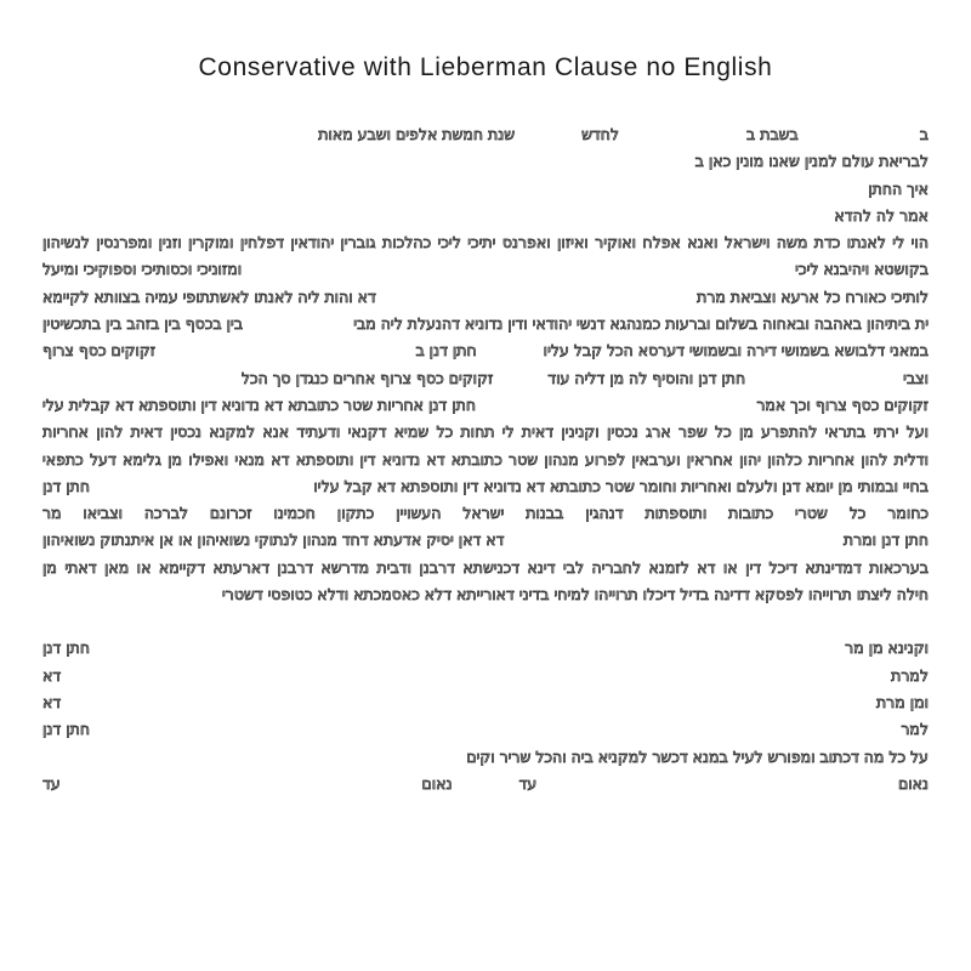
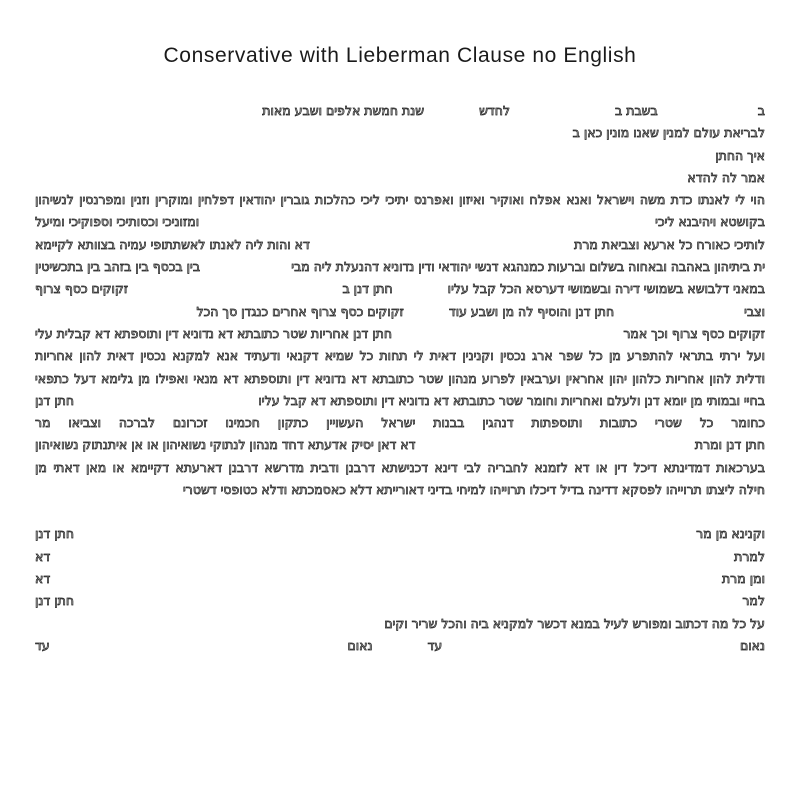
  Conservative with Lieberman Clause no English
  ב
  בשבת ב
  לחדש
  שנת חמשת אלפים ושבע מאות
  לבריאת עולם למנין שאנו מונין כאן ב
  איך החתן
  אמר לה להדא
  הוי לי לאנתו כדת משה וישראל ואנא אפלח ואוקיר ואיזון ואפרנס יתיכי ליכי כהלכות גוברין יהודאין דפלחין ומוקרין וזנין ומפרנסין לנשיהון
  בקושטא ויהיבנא ליכי
  ומזוניכי וכסותיכי וספוקיכי ומיעל
  לותיכי כאורח כל ארעא וצביאת מרת
  דא והות ליה לאנתו לאשתתופי עמיה בצוותא לקיימא
  ית ביתיהון באהבה ובאחוה בשלום וברעות כמנהגא דנשי יהודאי ודין נדוניא דהנעלת ליה מבי
  בין בכסף בין בזהב בין בתכשיטין
  במאני דלבושא בשמושי דירה ובשמושי דערסא הכל קבל עליו
  חתן דנן ב
  זקוקים כסף צרוף
  וצבי
- חתן דנן והוסיף לה מן דליה עוד
+ חתן דנן והוסיף לה מן ושבע עוד
  זקוקים כסף צרוף אחרים כנגדן סך הכל
  זקוקים כסף צרוף וכך אמר
  חתן דנן אחריות שטר כתובתא דא נדוניא דין ותוספתא דא קבלית עלי
  ועל ירתי בתראי להתפרע מן כל שפר ארג נכסין וקנינין דאית לי תחות כל שמיא דקנאי ודעתיד אנא למקנא נכסין דאית להון אחריות
  ודלית להון אחריות כלהון יהון אחראין וערבאין לפרוע מנהון שטר כתובתא דא נדוניא דין ותוספתא דא מנאי ואפילו מן גלימא דעל כתפאי
  בחיי ובמותי מן יומא דנן ולעלם ואחריות וחומר שטר כתובתא דא נדוניא דין ותוספתא דא קבל עליו
  חתן דנן
  כחומר כל שטרי כתובות ותוספתות דנהגין בבנות ישראל העשויין כתקון חכמינו זכרונם לברכה וצביאו מר
  חתן דנן ומרת
  דא דאן יסיק אדעתא דחד מנהון לנתוקי נשואיהון או אן איתנתוק נשואיהון
  בערכאות דמדינתא דיכל דין או דא לזמנא לחבריה לבי דינא דכנישתא דרבנן ודבית מדרשא דרבנן דארעתא דקיימא או מאן דאתי מן
  חילה ליצתו תרוייהו לפסקא דדינה בדיל דיכלו תרוייהו למיחי בדיני דאורייתא דלא כאסמכתא ודלא כטופסי דשטרי
  וקנינא מן מר
  חתן דנן
  למרת
  דא
  ומן מרת
  דא
  למר
  חתן דנן
  על כל מה דכתוב ומפורש לעיל במנא דכשר למקניא ביה והכל שריר וקים
  נאום
  עד
  נאום
  עד
